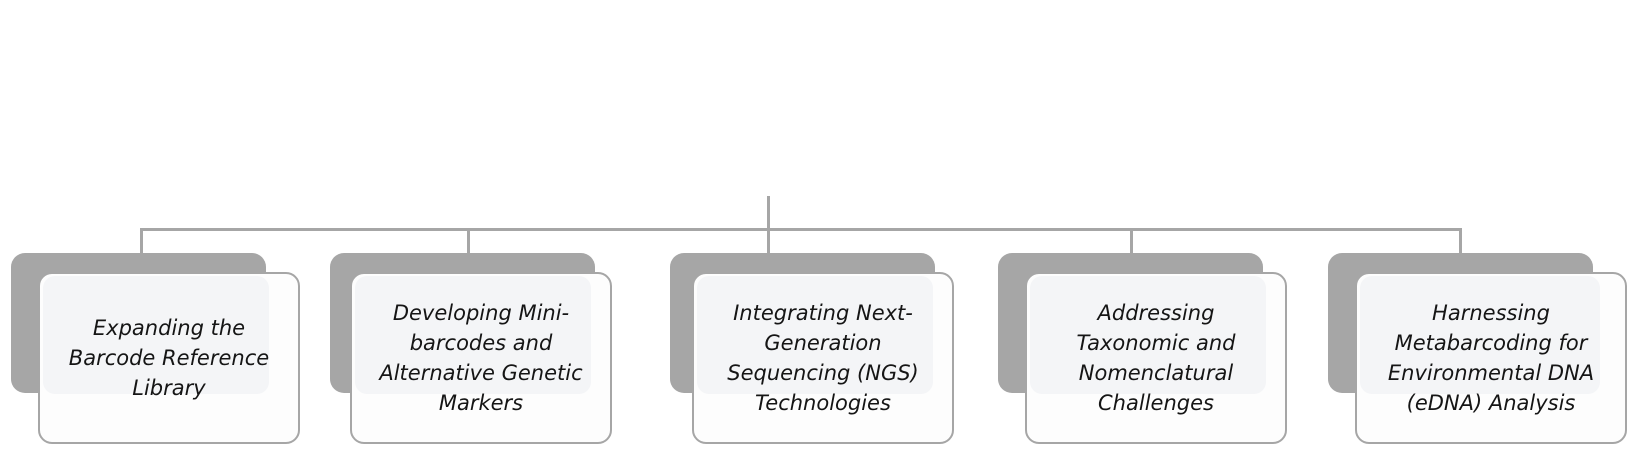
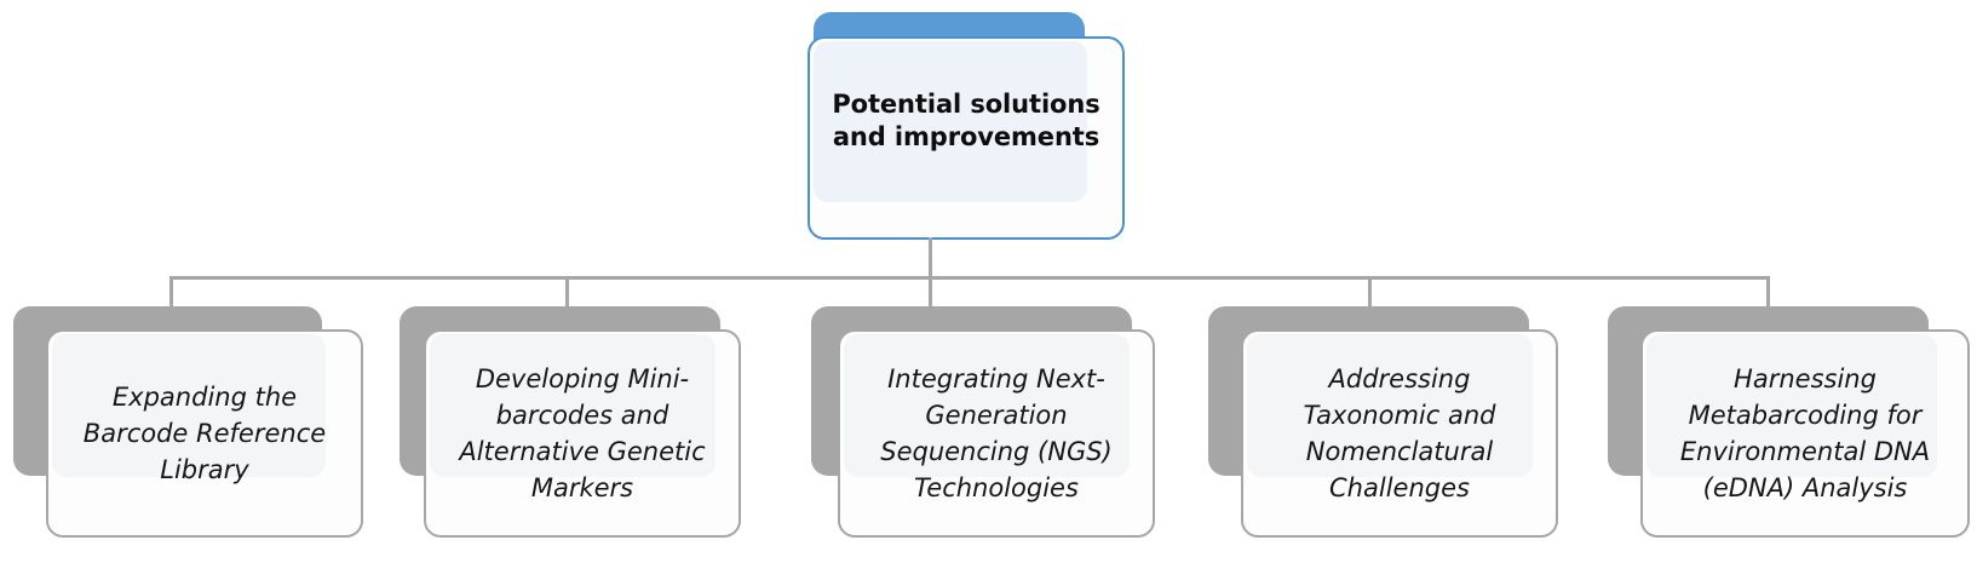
+ Potential solutions
+ and improvements
  Expanding the
  Barcode Reference
  Library
  Developing Mini-
  barcodes and
  Alternative Genetic
  Markers
  Integrating Next-
  Generation
  Sequencing (NGS)
  Technologies
  Addressing
  Taxonomic and
  Nomenclatural
  Challenges
  Harnessing
  Metabarcoding for
  Environmental DNA
  (eDNA) Analysis
